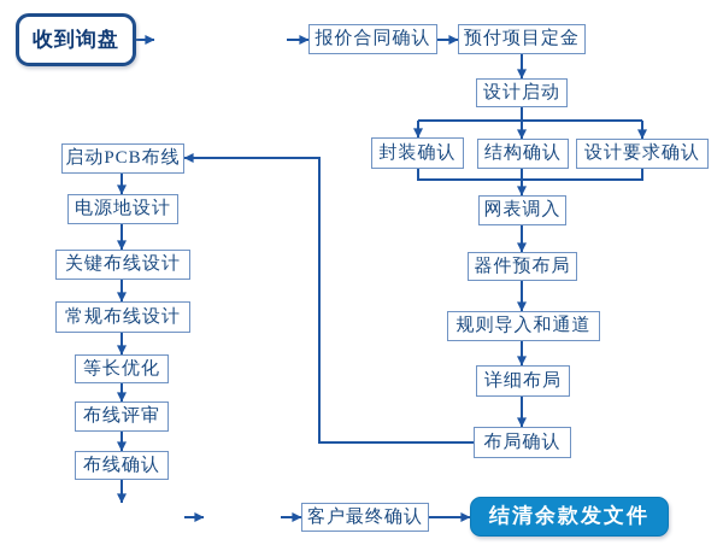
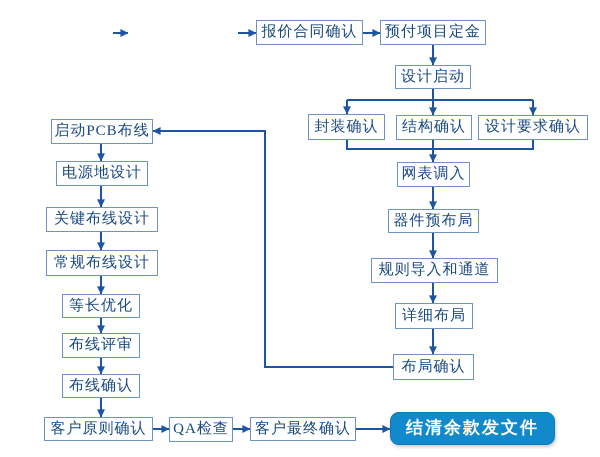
- 收到询盘
  报价合同确认
  预付项目定金
  设计启动
  封装确认
  结构确认
  设计要求确认
  网表调入
  器件预布局
  规则导入和通道
  详细布局
  布局确认
  启动PCB布线
  电源地设计
  关键布线设计
  常规布线设计
  等长优化
  布线评审
  布线确认
+ 客户原则确认
+ QA检查
  客户最终确认
  结清余款发文件
